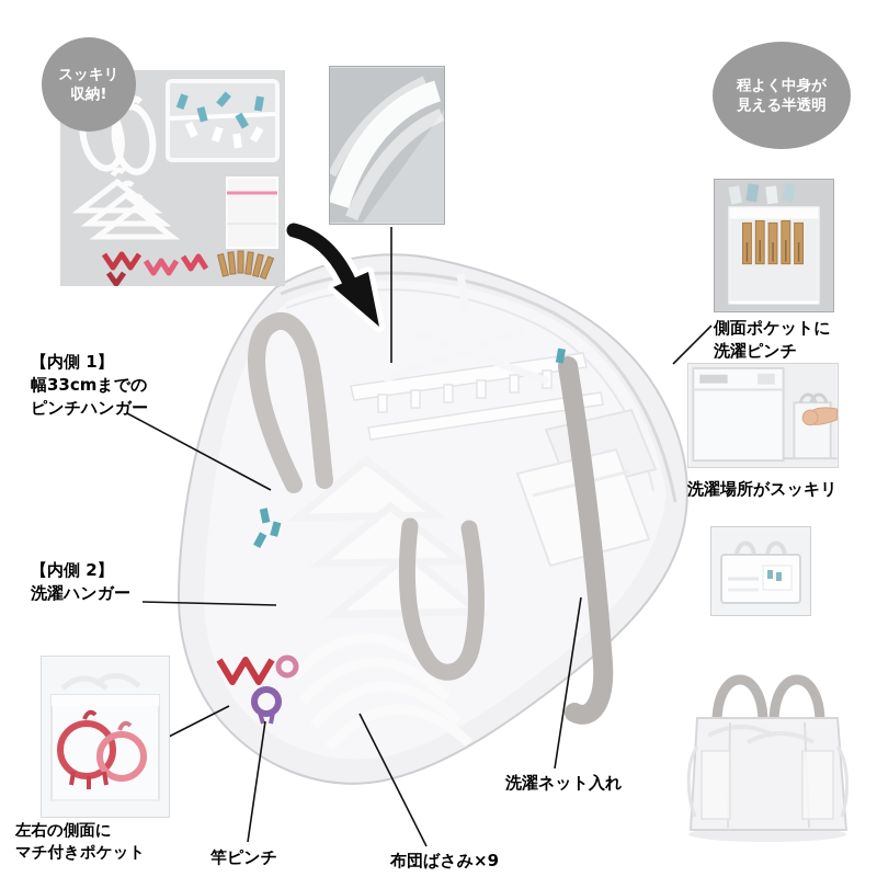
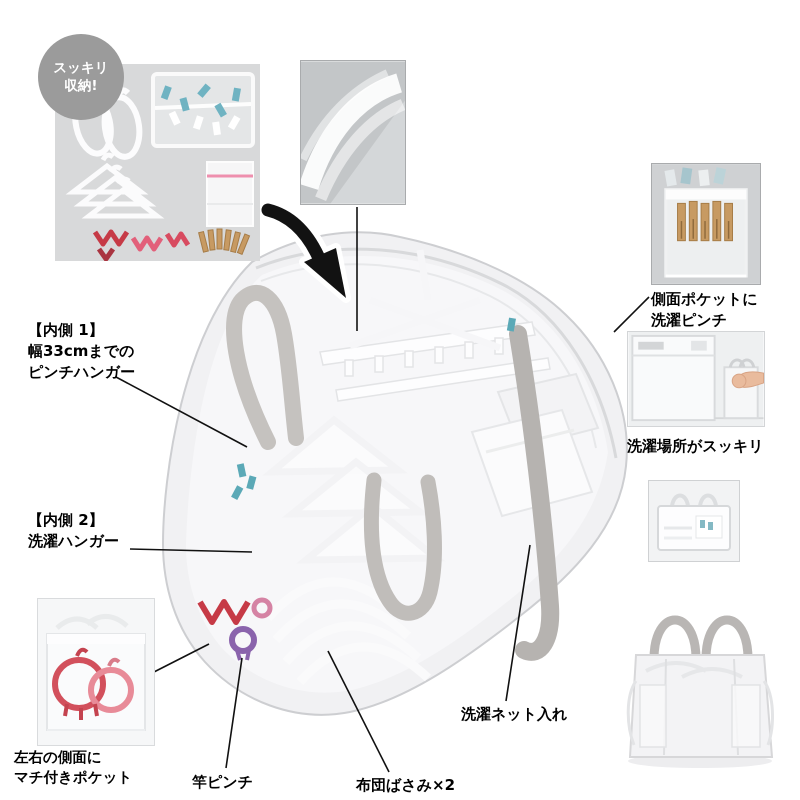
  スッキリ
  収納!
- 程よく中身が
- 見える半透明
  側面ポケットに
  洗濯ピンチ
  洗濯場所がスッキリ
  【内側 1】
  幅33cmまでの
  ピンチハンガー
  【内側 2】
  洗濯ハンガー
  左右の側面に
  マチ付きポケット
  竿ピンチ
- 布団ばさみ×9
+ 布団ばさみ×2
  洗濯ネット入れ
